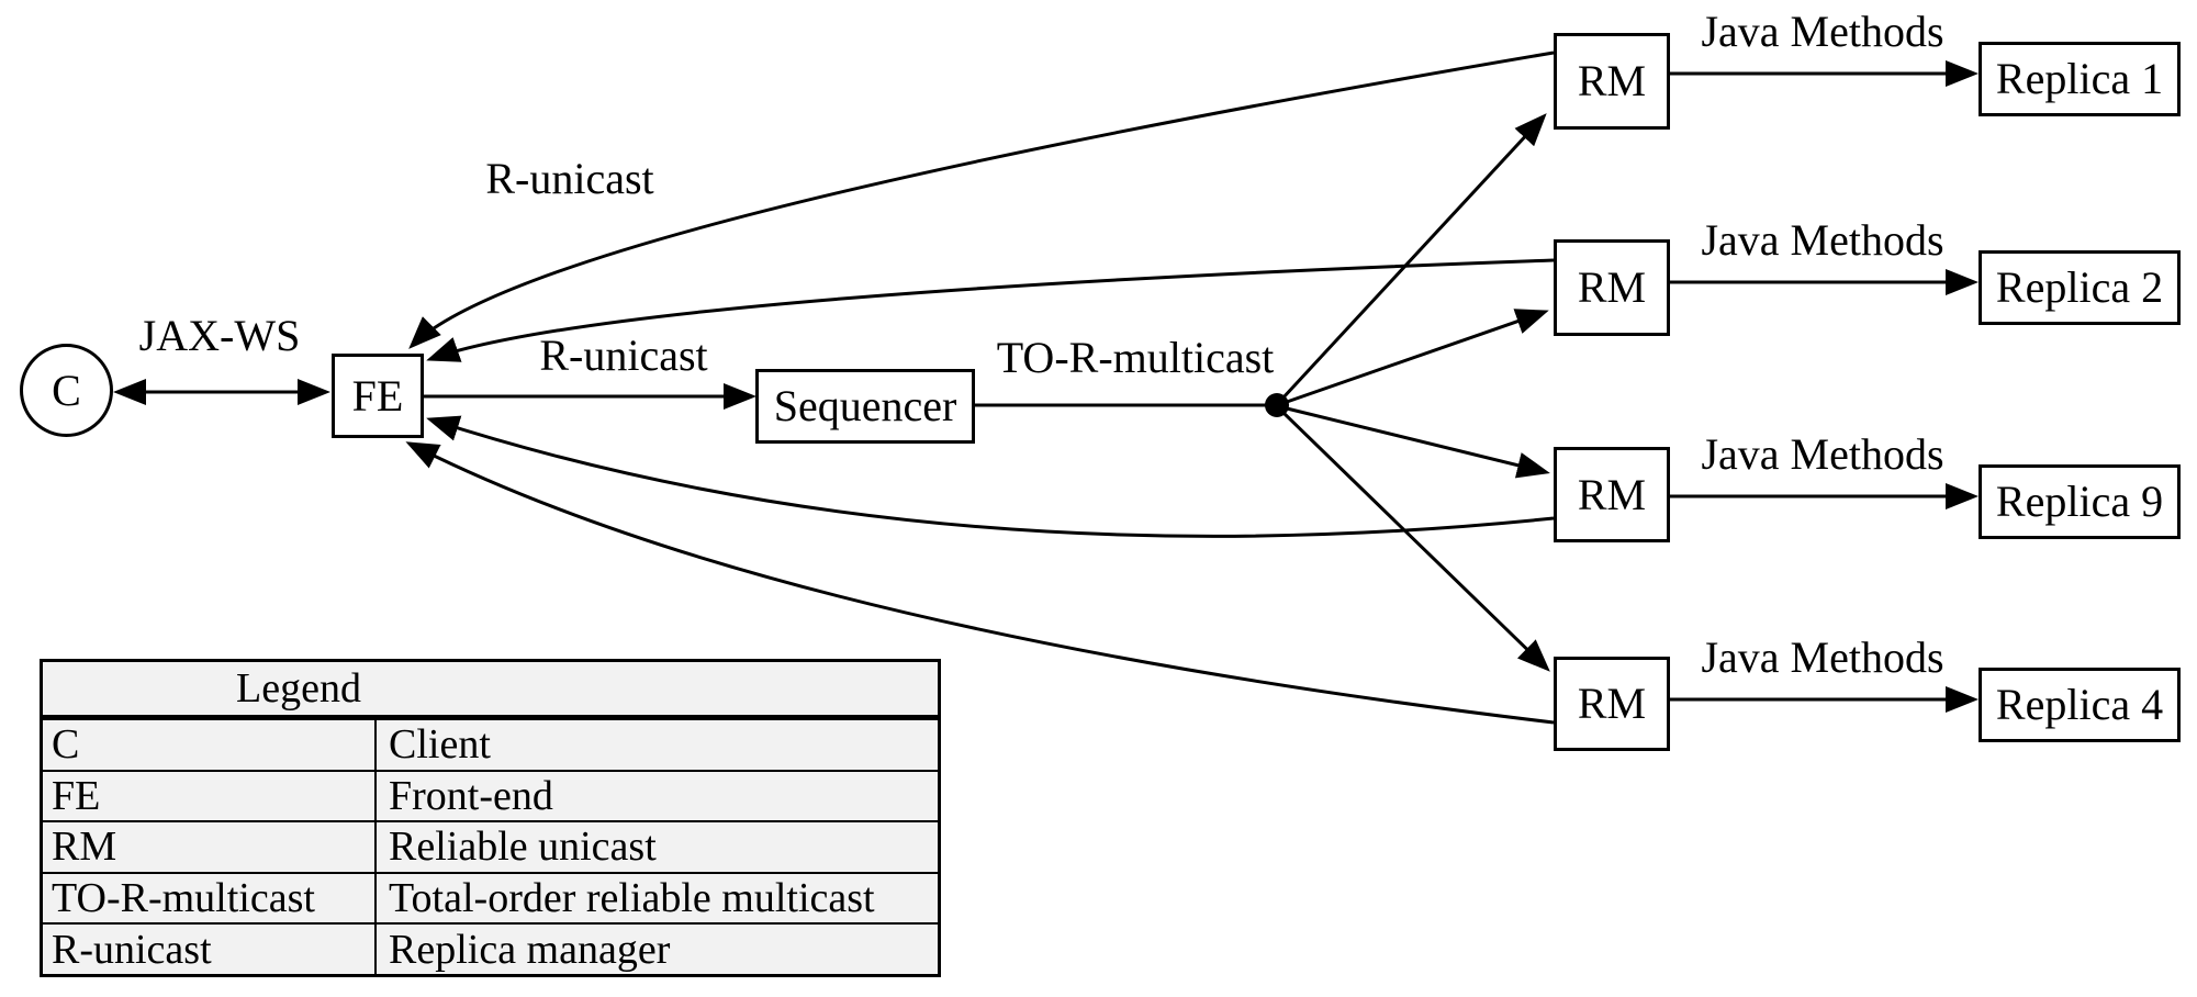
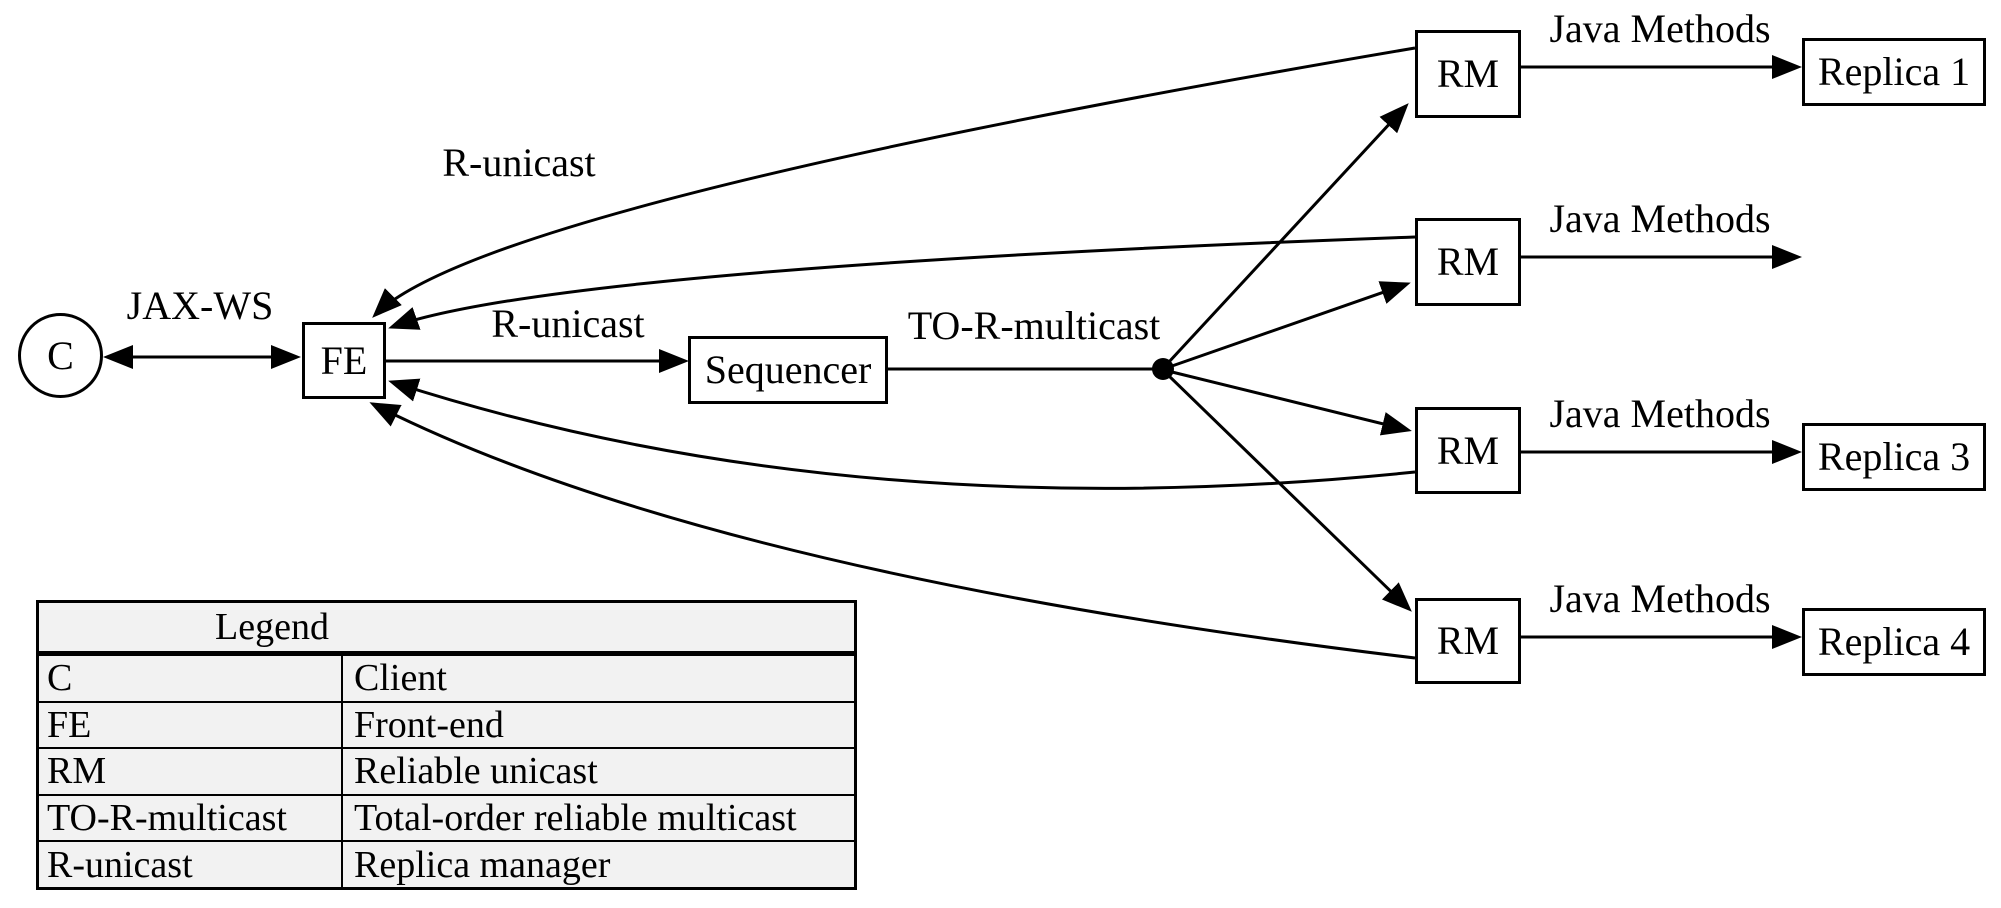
  C
  FE
  Sequencer
  RM
  RM
  RM
  RM
  Replica 1
- Replica 2
- Replica 9
+ Replica 3
  Replica 4
  JAX-WS
  R-unicast
  R-unicast
  TO-R-multicast
  Java Methods
  Java Methods
  Java Methods
  Java Methods
  Legend
  C
  Client
  FE
  Front-end
  RM
  Reliable unicast
  TO-R-multicast
  Total-order reliable multicast
  R-unicast
  Replica manager
